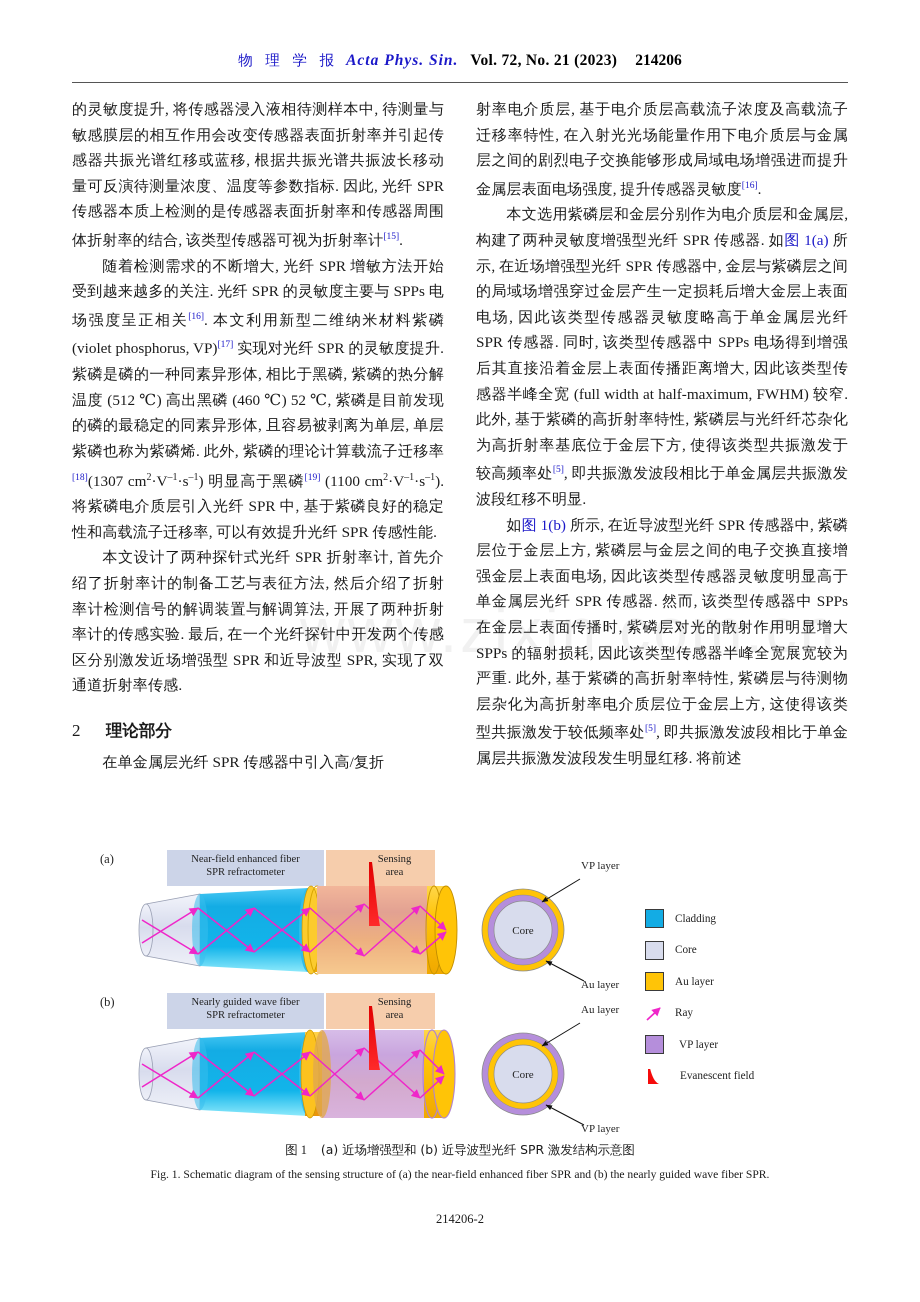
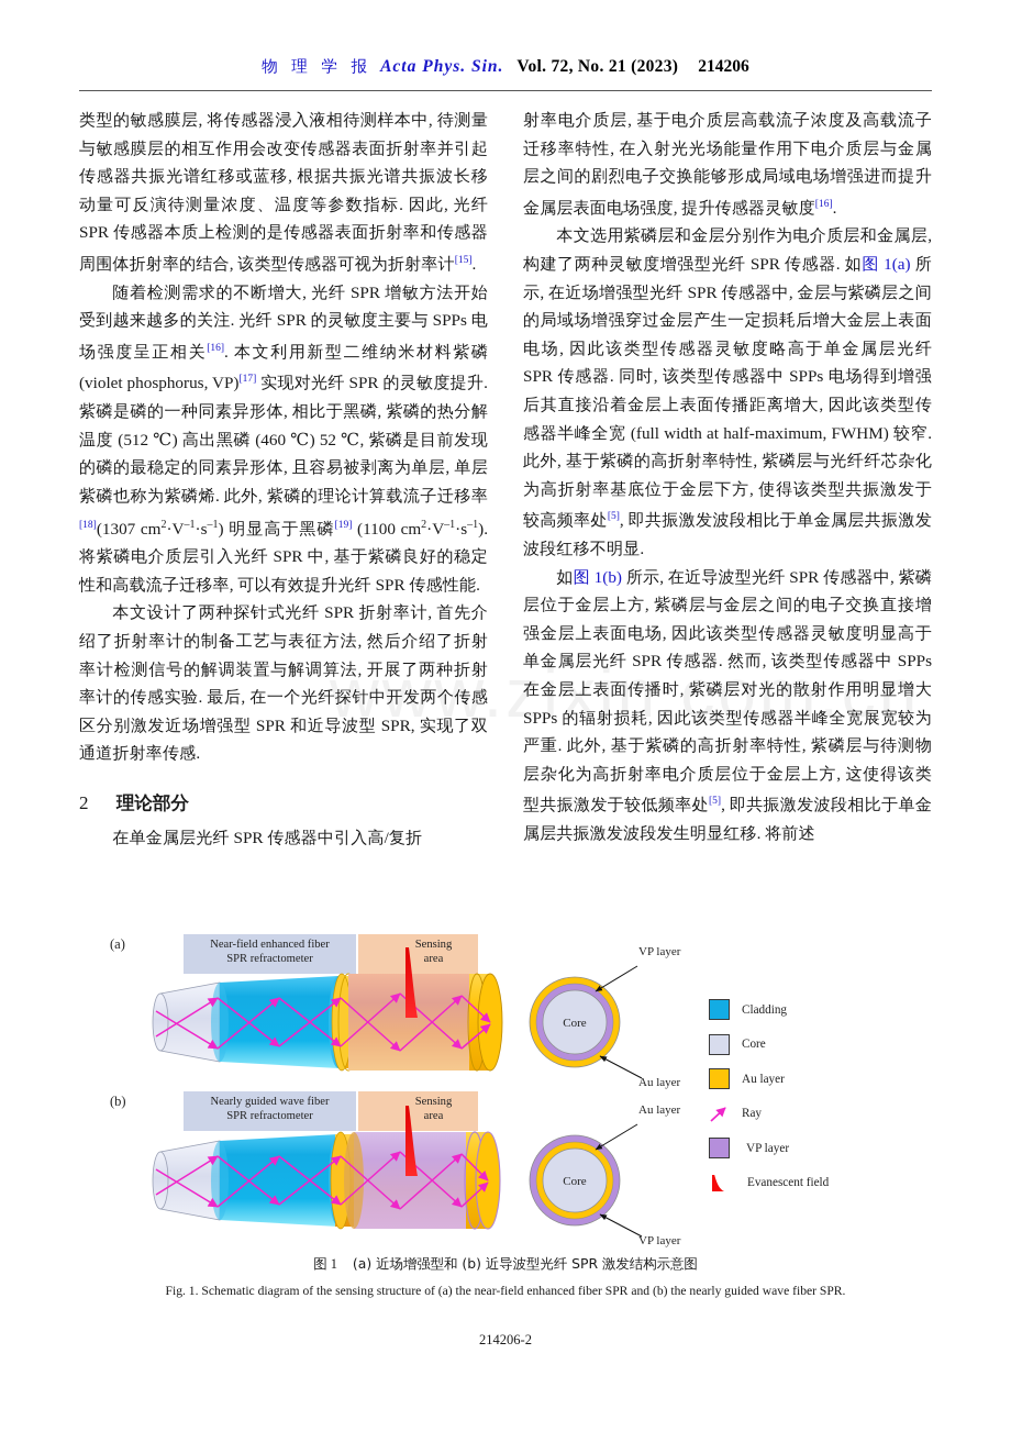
  www.zixin.com.cn
  物 理 学 报 Acta Phys. Sin. Vol. 72, No. 21 (2023) 214206
- 的灵敏度提升, 将传感器浸入液相待测样本中, 待测量与敏感膜层的相互作用会改变传感器表面折射率并引起传感器共振光谱红移或蓝移, 根据共振光谱共振波长移动量可反演待测量浓度、温度等参数指标. 因此, 光纤 SPR 传感器本质上检测的是传感器表面折射率和传感器周围体折射率的结合, 该类型传感器可视为折射率计[15].
+ 类型的敏感膜层, 将传感器浸入液相待测样本中, 待测量与敏感膜层的相互作用会改变传感器表面折射率并引起传感器共振光谱红移或蓝移, 根据共振光谱共振波长移动量可反演待测量浓度、温度等参数指标. 因此, 光纤 SPR 传感器本质上检测的是传感器表面折射率和传感器周围体折射率的结合, 该类型传感器可视为折射率计[15].
  随着检测需求的不断增大, 光纤 SPR 增敏方法开始受到越来越多的关注. 光纤 SPR 的灵敏度主要与 SPPs 电场强度呈正相关[16]. 本文利用新型二维纳米材料紫磷 (violet phosphorus, VP)[17] 实现对光纤 SPR 的灵敏度提升. 紫磷是磷的一种同素异形体, 相比于黑磷, 紫磷的热分解温度 (512 ℃) 高出黑磷 (460 ℃) 52 ℃, 紫磷是目前发现的磷的最稳定的同素异形体, 且容易被剥离为单层, 单层紫磷也称为紫磷烯. 此外, 紫磷的理论计算载流子迁移率[18](1307 cm2·V–1·s–1) 明显高于黑磷[19] (1100 cm2·V–1·s–1). 将紫磷电介质层引入光纤 SPR 中, 基于紫磷良好的稳定性和高载流子迁移率, 可以有效提升光纤 SPR 传感性能.
  本文设计了两种探针式光纤 SPR 折射率计, 首先介绍了折射率计的制备工艺与表征方法, 然后介绍了折射率计检测信号的解调装置与解调算法, 开展了两种折射率计的传感实验. 最后, 在一个光纤探针中开发两个传感区分别激发近场增强型 SPR 和近导波型 SPR, 实现了双通道折射率传感.
  2 理论部分
  在单金属层光纤 SPR 传感器中引入高/复折
  射率电介质层, 基于电介质层高载流子浓度及高载流子迁移率特性, 在入射光光场能量作用下电介质层与金属层之间的剧烈电子交换能够形成局域电场增强进而提升金属层表面电场强度, 提升传感器灵敏度[16].
  本文选用紫磷层和金层分别作为电介质层和金属层, 构建了两种灵敏度增强型光纤 SPR 传感器. 如图 1(a) 所示, 在近场增强型光纤 SPR 传感器中, 金层与紫磷层之间的局域场增强穿过金层产生一定损耗后增大金层上表面电场, 因此该类型传感器灵敏度略高于单金属层光纤 SPR 传感器. 同时, 该类型传感器中 SPPs 电场得到增强后其直接沿着金层上表面传播距离增大, 因此该类型传感器半峰全宽 (full width at half-maximum, FWHM) 较窄. 此外, 基于紫磷的高折射率特性, 紫磷层与光纤纤芯杂化为高折射率基底位于金层下方, 使得该类型共振激发于较高频率处[5], 即共振激发波段相比于单金属层共振激发波段红移不明显.
  如图 1(b) 所示, 在近导波型光纤 SPR 传感器中, 紫磷层位于金层上方, 紫磷层与金层之间的电子交换直接增强金层上表面电场, 因此该类型传感器灵敏度明显高于单金属层光纤 SPR 传感器. 然而, 该类型传感器中 SPPs 在金层上表面传播时, 紫磷层对光的散射作用明显增大 SPPs 的辐射损耗, 因此该类型传感器半峰全宽展宽较为严重. 此外, 基于紫磷的高折射率特性, 紫磷层与待测物层杂化为高折射率电介质层位于金层上方, 这使得该类型共振激发于较低频率处[5], 即共振激发波段相比于单金属层共振激发波段发生明显红移. 将前述
  (a)
  (b)
  Near-field enhanced fiber
  SPR refractometer
  Sensing
  area
  Nearly guided wave fiber
  SPR refractometer
  Sensing
  area
  Core
  Core
  VP layer
  Au layer
  Au layer
  VP layer
  Cladding
  Core
  Au layer
  Ray
  VP layer
  Evanescent field
  图 1 (a) 近场增强型和 (b) 近导波型光纤 SPR 激发结构示意图
  Fig. 1. Schematic diagram of the sensing structure of (a) the near-field enhanced fiber SPR and (b) the nearly guided wave fiber SPR.
  214206-2
